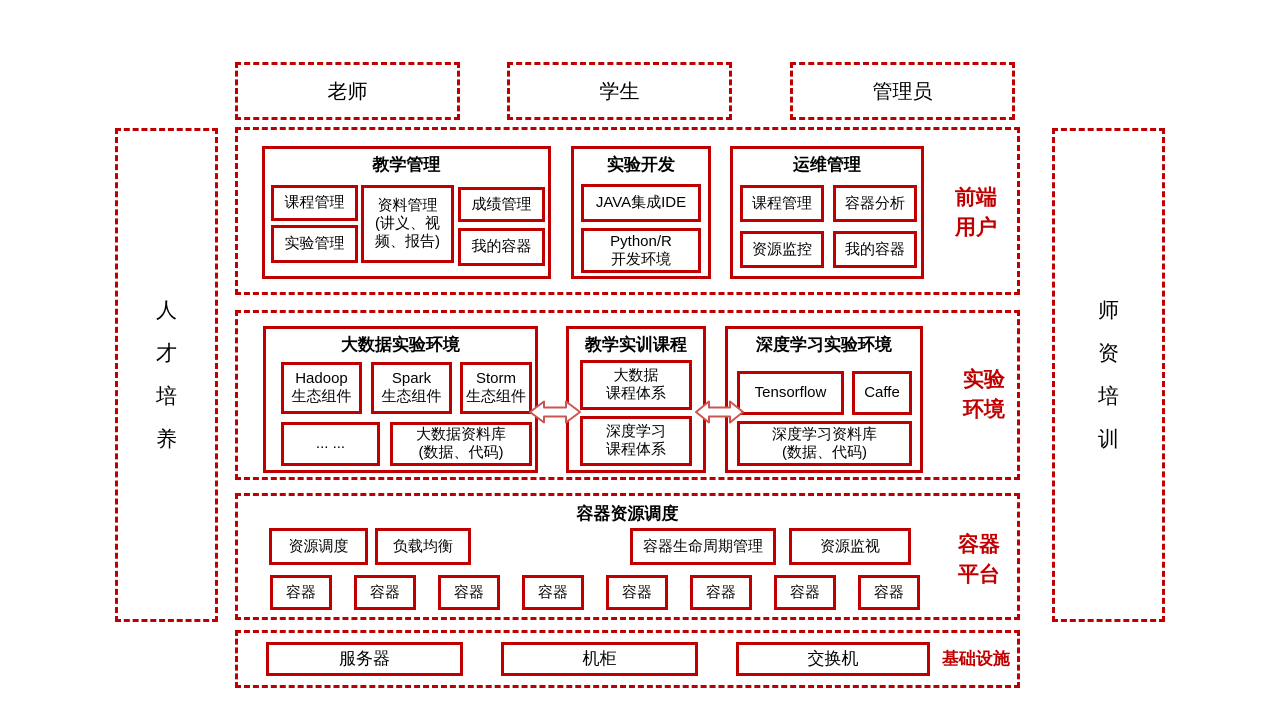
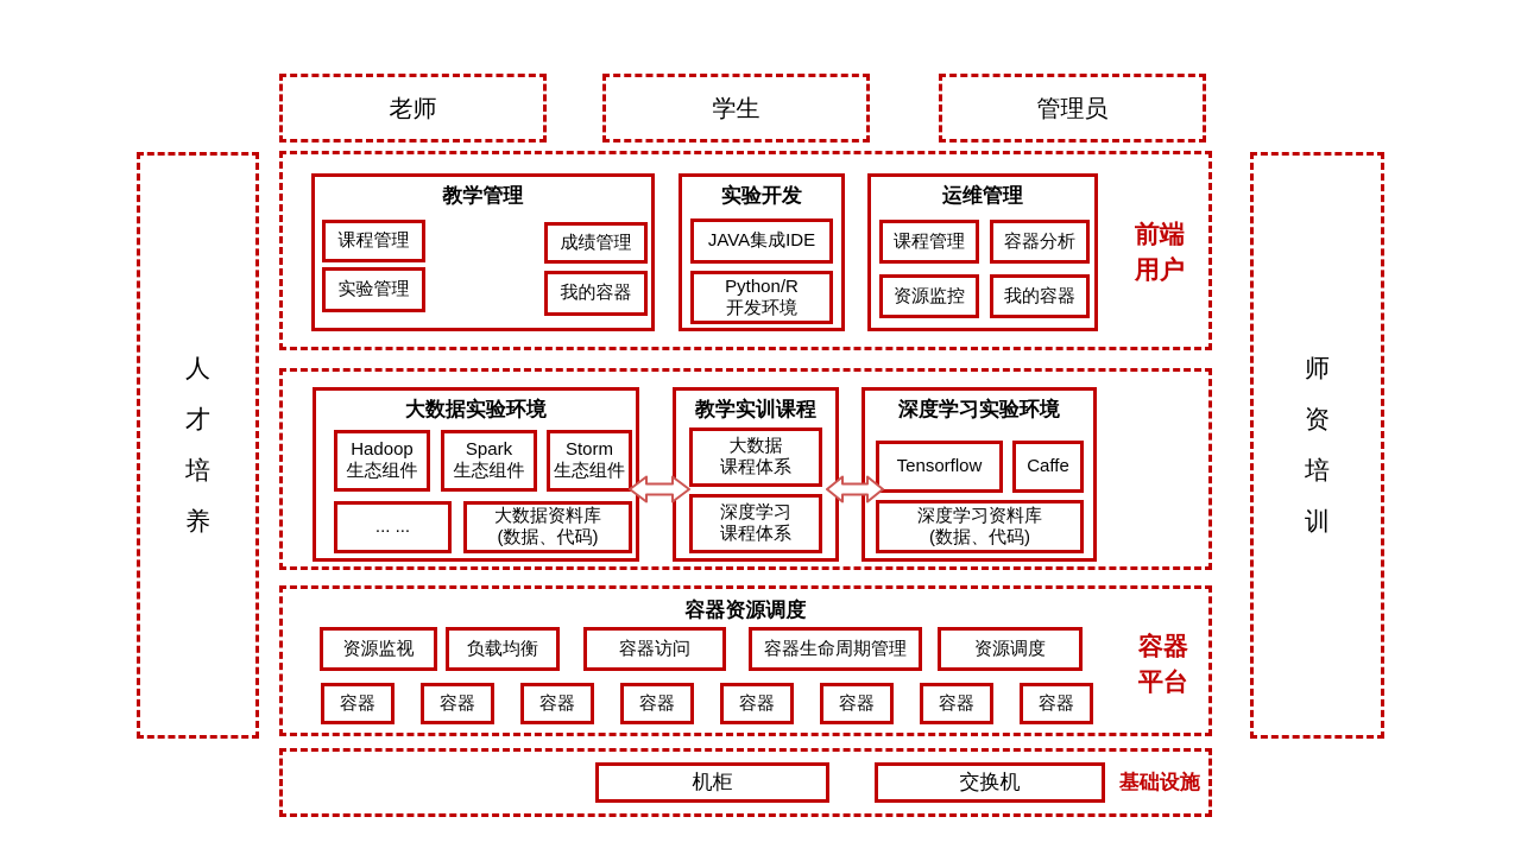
  老师
  学生
  管理员
  人
  才
  培
  养
  师
  资
  培
  训
  教学管理
  课程管理
  实验管理
- 资料管理
- (讲义、视
- 频、报告)
  成绩管理
  我的容器
  实验开发
  JAVA集成IDE
  Python/R
  开发环境
  运维管理
  课程管理
  容器分析
  资源监控
  我的容器
  前端
  用户
  大数据实验环境
  Hadoop
  生态组件
  Spark
  生态组件
  Storm
  生态组件
  ... ...
  大数据资料库
  (数据、代码)
  教学实训课程
  大数据
  课程体系
  深度学习
  课程体系
  深度学习实验环境
  Tensorflow
  Caffe
  深度学习资料库
  (数据、代码)
- 实验
- 环境
  容器资源调度
- 资源调度
+ 资源监视
  负载均衡
+ 容器访问
  容器生命周期管理
- 资源监视
+ 资源调度
  容器
  容器
  容器
  容器
  容器
  容器
  容器
  容器
  容器
  平台
- 服务器
  机柜
  交换机
  基础设施
